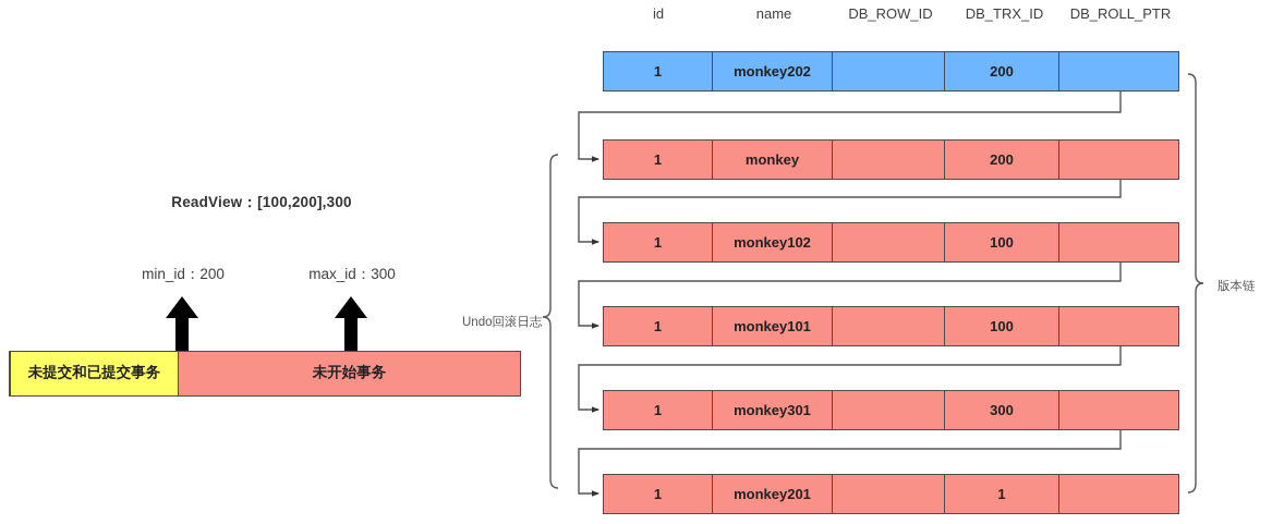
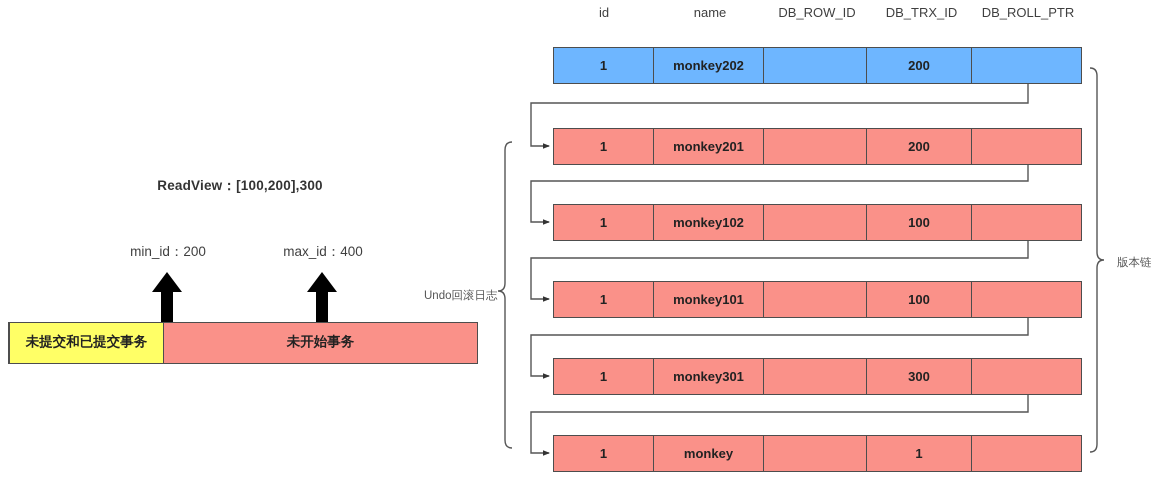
  ReadView：[100,200],300
  min_id：200
- max_id：300
+ max_id：400
  未提交和已提交事务
  未开始事务
  Undo回滚日志
  版本链
  id
  name
  DB_ROW_ID
  DB_TRX_ID
  DB_ROLL_PTR
  1
  monkey202
  200
  1
- monkey
+ monkey201
  200
  1
  monkey102
  100
  1
  monkey101
  100
  1
  monkey301
  300
  1
- monkey201
+ monkey
  1
